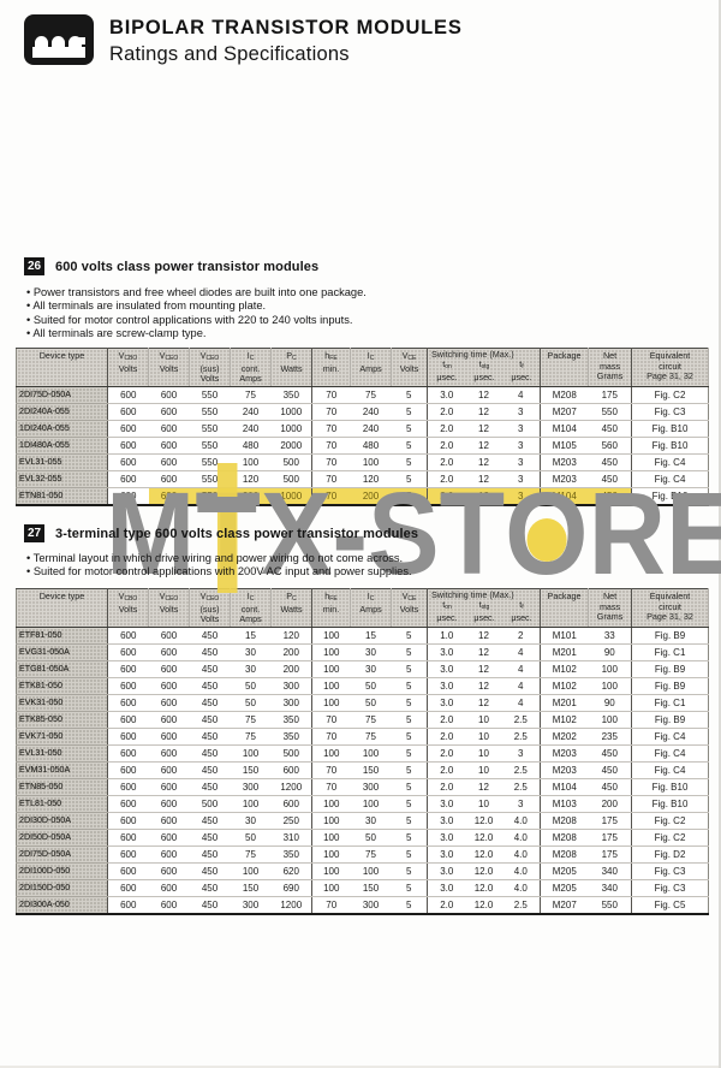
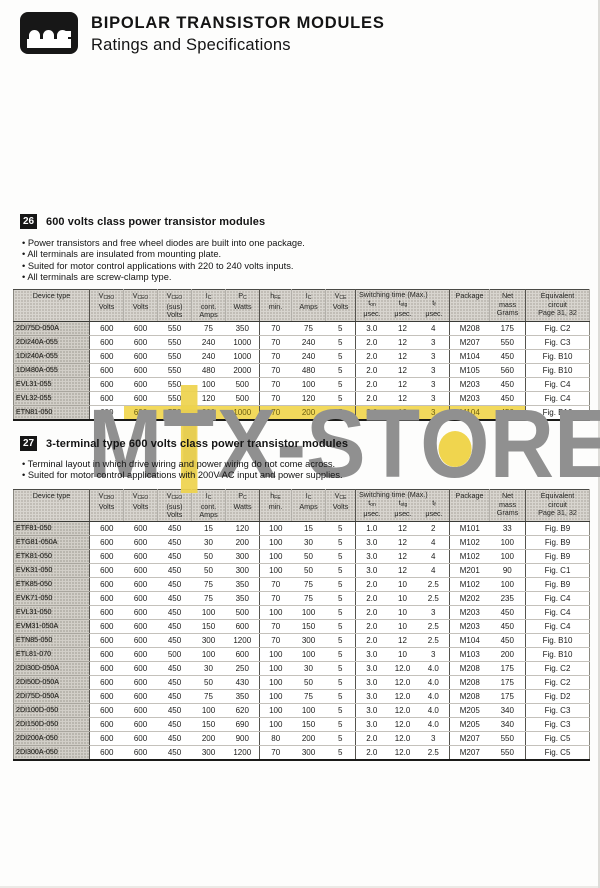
  BIPOLAR TRANSISTOR MODULES
  Ratings and Specifications
  26
  600 volts class power transistor modules
  Power transistors and free wheel diodes are built into one package.
  All terminals are insulated from mounting plate.
  Suited for motor control applications with 220 to 240 volts inputs.
  All terminals are screw-clamp type.
  Device type	VVolts	VVolts	V(sus)Volts	Icont.Amps	PWatts	hmin.	IAmps	VVolts	Switching time (Max.)tμsec.tμsec.tμsec.	Package	NetmassGrams	EquivalentcircuitPage 31, 32
  2DI75D-050A	600	600	550	75	350	70	75	5	3.0	12	4	M208	175	Fig. C2
  2DI240A-055	600	600	550	240	1000	70	240	5	2.0	12	3	M207	550	Fig. C3
  1DI240A-055	600	600	550	240	1000	70	240	5	2.0	12	3	M104	450	Fig. B10
  1DI480A-055	600	600	550	480	2000	70	480	5	2.0	12	3	M105	560	Fig. B10
  EVL31-055	600	600	550	100	500	70	100	5	2.0	12	3	M203	450	Fig. C4
  EVL32-055	600	600	550	120	500	70	120	5	2.0	12	3	M203	450	Fig. C4
  ETN81-050	600	600			1000	70	200	5	2.0	12			450	Fig. B10
  MTX-STORE
  27
  3-terminal type 600 volts class power transistor modules
  Terminal layout in which drive wiring and power wiring do not come across.
  Suited for motor control applications with 200V AC input and power supplies.
  Device type	VVolts	VVolts	V(sus)Volts	Icont.Amps	PWatts	hmin.	IAmps	VVolts	Switching time (Max.)tμsec.tμsec.tμsec.	Package	NetmassGrams	EquivalentcircuitPage 31, 32
  ETF81-050	600	600	450	15	120	100	15	5	1.0	12	2	M101	33	Fig. B9
- EVG31-050A	600	600	450	30	200	100	30	5	3.0	12	4	M201	90	Fig. C1
  ETG81-050A	600	600	450	30	200	100	30	5	3.0	12	4	M102	100	Fig. B9
  ETK81-050	600	600	450	50	300	100	50	5	3.0	12	4	M102	100	Fig. B9
  EVK31-050	600	600	450	50	300	100	50	5	3.0	12	4	M201	90	Fig. C1
  ETK85-050	600	600	450	75	350	70	75	5	2.0	10	2.5	M102	100	Fig. B9
  EVK71-050	600	600	450	75	350	70	75	5	2.0	10	2.5	M202	235	Fig. C4
  EVL31-050	600	600	450	100	500	100	100	5	2.0	10	3	M203	450	Fig. C4
  EVM31-050A	600	600	450	150	600	70	150	5	2.0	10	2.5	M203	450	Fig. C4
  ETN85-050	600	600	450	300	1200	70	300	5	2.0	12	2.5	M104	450	Fig. B10
- ETL81-050	600	600	500	100	600	100	100	5	3.0	10	3	M103	200	Fig. B10
+ ETL81-070	600	600	500	100	600	100	100	5	3.0	10	3	M103	200	Fig. B10
  2DI30D-050A	600	600	450	30	250	100	30	5	3.0	12.0	4.0	M208	175	Fig. C2
- 2DI50D-050A	600	600	450	50	310	100	50	5	3.0	12.0	4.0	M208	175	Fig. C2
+ 2DI50D-050A	600	600	450	50	430	100	50	5	3.0	12.0	4.0	M208	175	Fig. C2
  2DI75D-050A	600	600	450	75	350	100	75	5	3.0	12.0	4.0	M208	175	Fig. D2
  2DI100D-050	600	600	450	100	620	100	100	5	3.0	12.0	4.0	M205	340	Fig. C3
  2DI150D-050	600	600	450	150	690	100	150	5	3.0	12.0	4.0	M205	340	Fig. C3
+ 2DI200A-050	600	600	450	200	900	80	200	5	2.0	12.0	3	M207	550	Fig. C5
  2DI300A-050	600	600	450	300	1200	70	300	5	2.0	12.0	2.5	M207	550	Fig. C5
